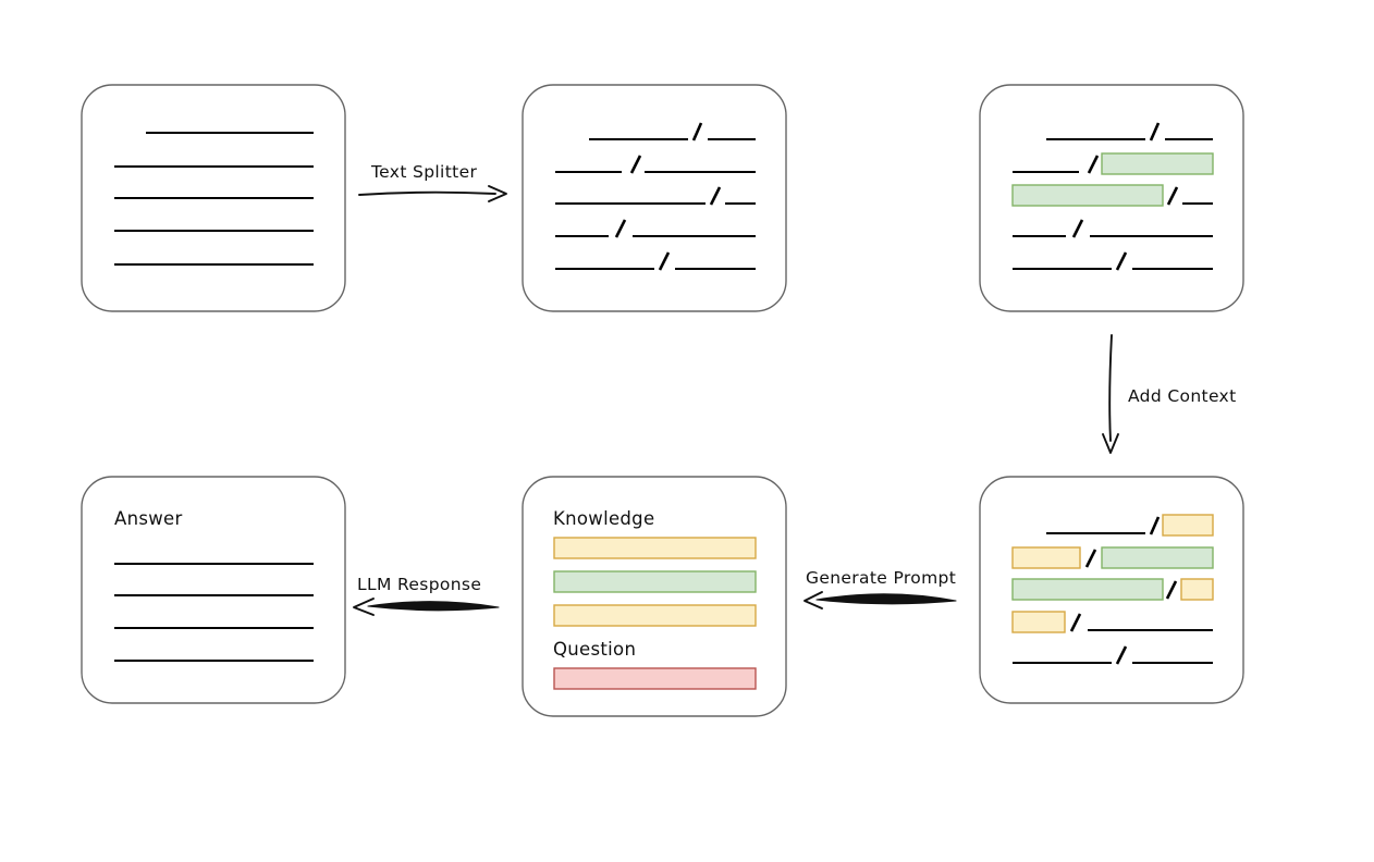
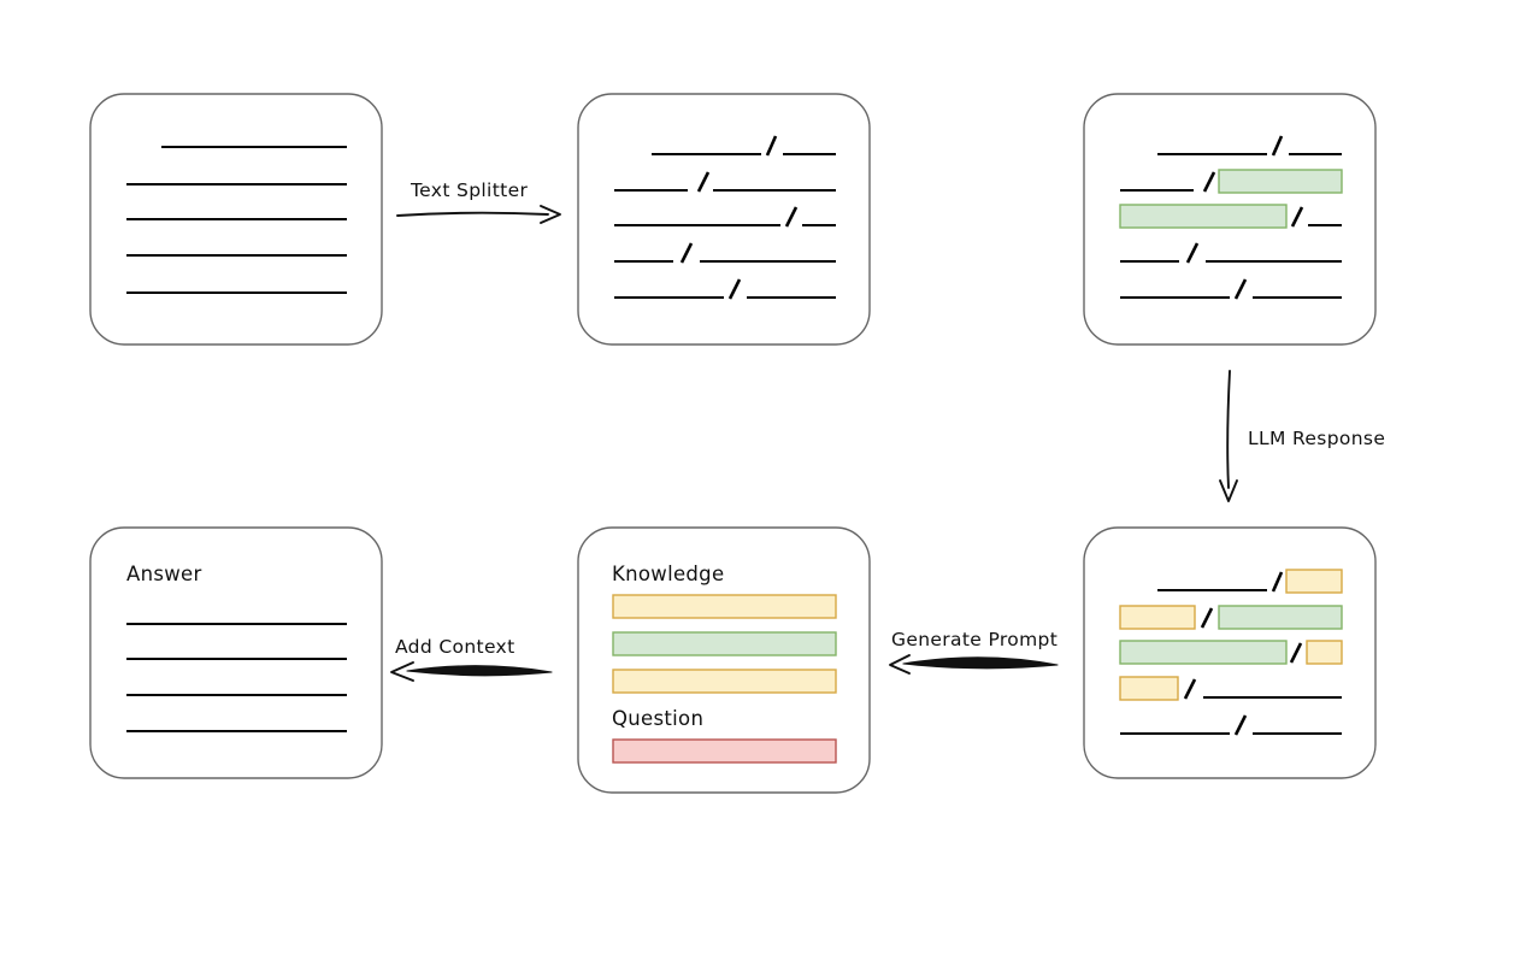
  Knowledge
  Question
  Answer
  Text Splitter
- Add Context
+ LLM Response
  Generate Prompt
- LLM Response
+ Add Context
